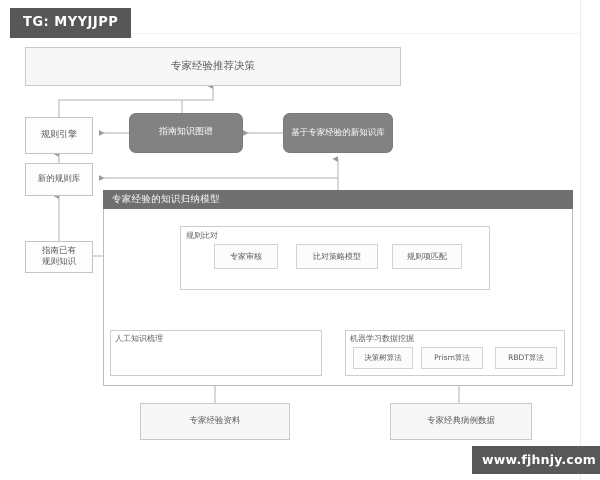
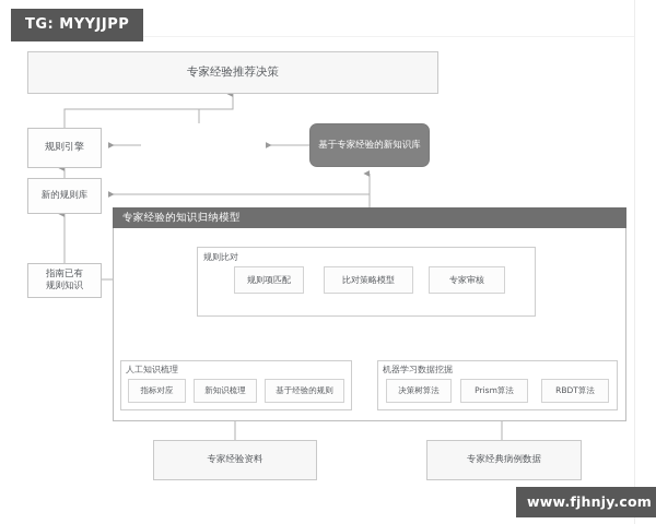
  专家经验推荐决策
  规则引擎
- 指南知识图谱
  基于专家经验的新知识库
  新的规则库
  指南已有
  规则知识
  专家经验的知识归纳模型
  规则比对
- 专家审核
+ 规则项匹配
  比对策略模型
- 规则项匹配
+ 专家审核
  人工知识梳理
+ 指标对应
+ 新知识梳理
+ 基于经验的规则
  机器学习数据挖掘
  决策树算法
  Prism算法
  RBDT算法
  专家经验资料
  专家经典病例数据
  TG: MYYJJPP
  www.fjhnjy.com
